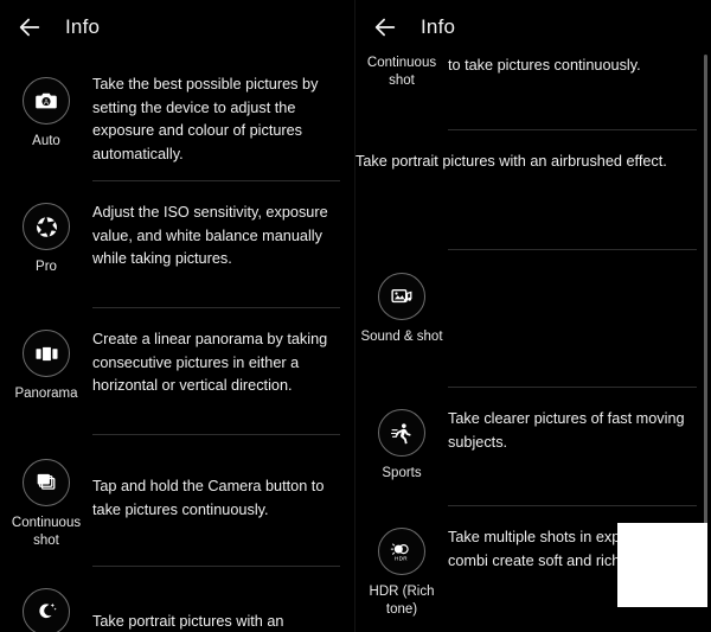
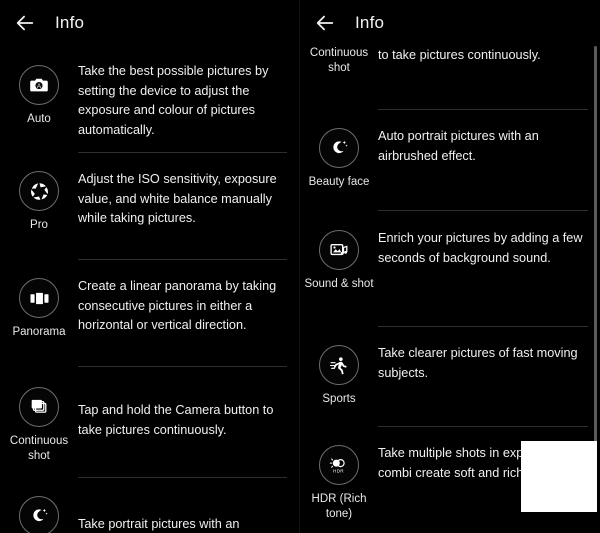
  Info
  Auto
  Take the best possible pictures by setting the device to adjust the exposure and colour of pictures automatically.
  Pro
  Adjust the ISO sensitivity, exposure value, and white balance manually while taking pictures.
  Panorama
  Create a linear panorama by taking consecutive pictures in either a horizontal or vertical direction.
  Continuous shot
  Tap and hold the Camera button to take pictures continuously.
  Take portrait pictures with an
  Info
  Continuous shot
  to take pictures continuously.
+ Beauty face
- Take portrait pictures with an airbrushed effect.
+ Auto portrait pictures with an airbrushed effect.
  Sound & shot
+ Enrich your pictures by adding a few seconds of background sound.
  Sports
  Take clearer pictures of fast moving subjects.
  HDR (Rich tone)
  Take multiple shots in exp combi create soft and rich
